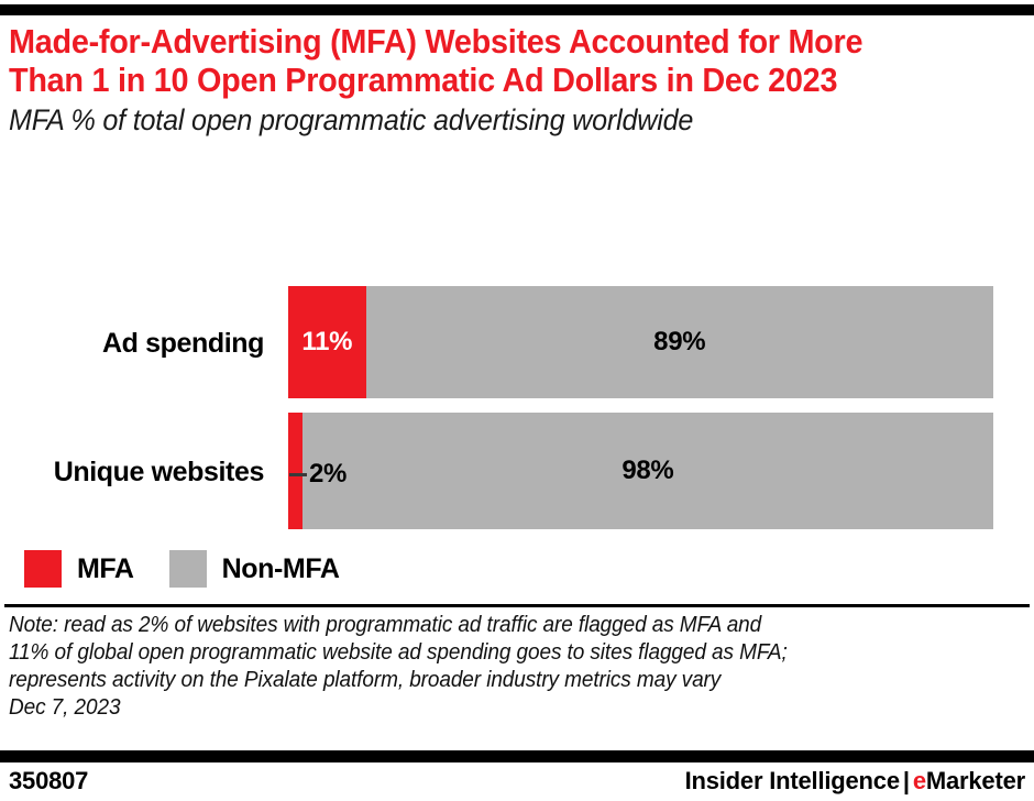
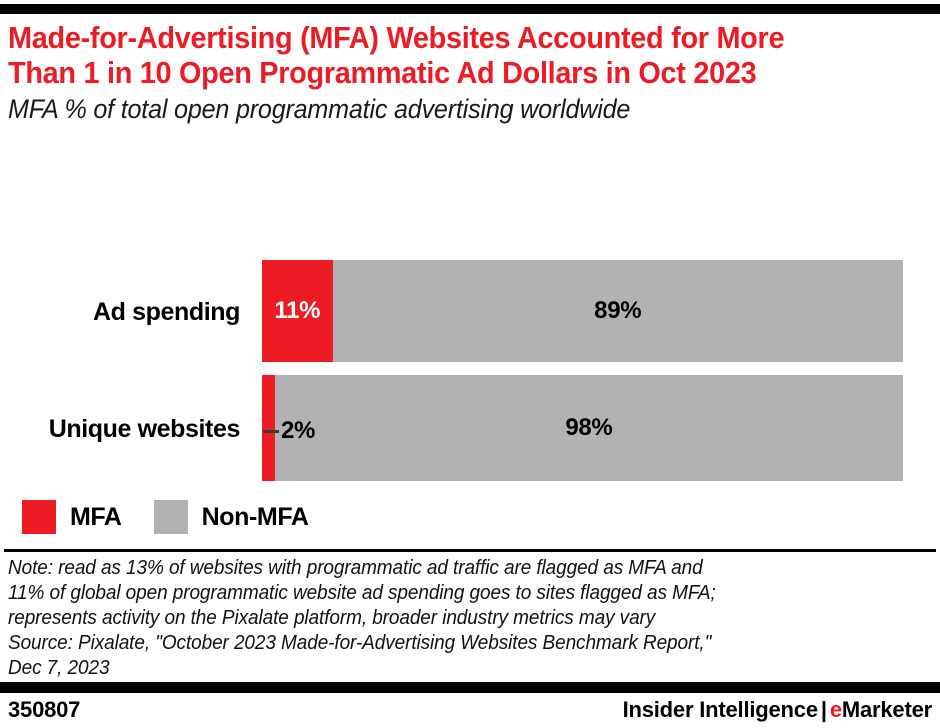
- Made-for-Advertising (MFA) Websites Accounted for More Than 1 in 10 Open Programmatic Ad Dollars in Dec 2023
+ Made-for-Advertising (MFA) Websites Accounted for More Than 1 in 10 Open Programmatic Ad Dollars in Oct 2023
  MFA % of total open programmatic advertising worldwide
  Ad spending
  11%
  89%
  Unique websites
  98%
  2%
  MFA
  Non-MFA
- Note: read as 2% of websites with programmatic ad traffic are flagged as MFA and
+ Note: read as 13% of websites with programmatic ad traffic are flagged as MFA and
  11% of global open programmatic website ad spending goes to sites flagged as MFA;
  represents activity on the Pixalate platform, broader industry metrics may vary
+ Source: Pixalate, "October 2023 Made-for-Advertising Websites Benchmark Report,"
  Dec 7, 2023
  350807
  Insider Intelligence|eMarketer
